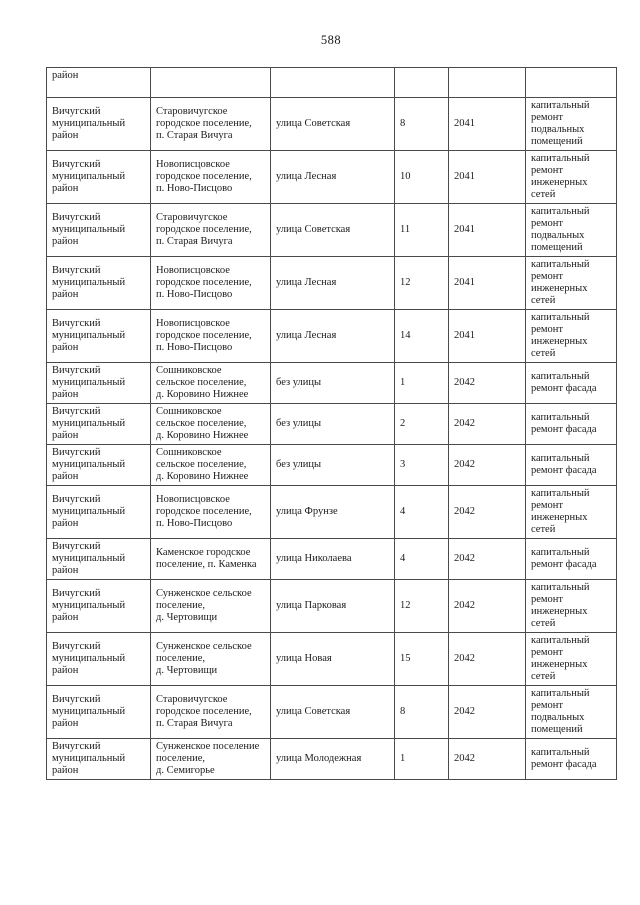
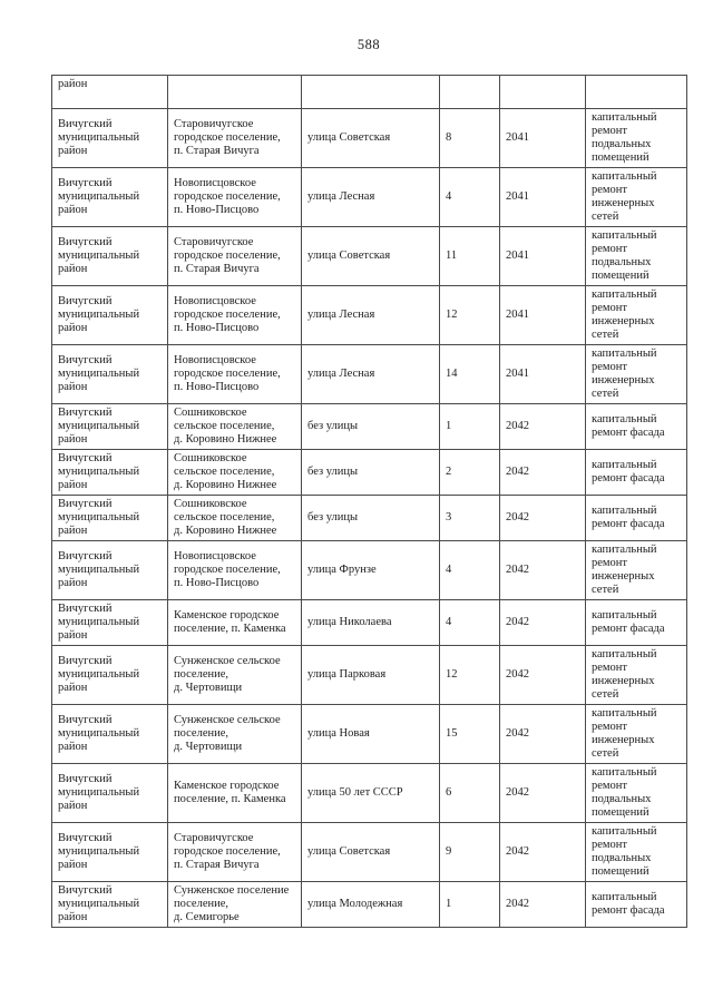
  588
  район
  Вичугский муниципальный район	Старовичугское городское поселение, п. Старая Вичуга	улица Советская	8	2041	капитальный ремонт подвальных помещений
- Вичугский муниципальный район	Новописцовское городское поселение, п. Ново-Писцово	улица Лесная	10	2041	капитальный ремонт инженерных сетей
+ Вичугский муниципальный район	Новописцовское городское поселение, п. Ново-Писцово	улица Лесная	4	2041	капитальный ремонт инженерных сетей
  Вичугский муниципальный район	Старовичугское городское поселение, п. Старая Вичуга	улица Советская	11	2041	капитальный ремонт подвальных помещений
  Вичугский муниципальный район	Новописцовское городское поселение, п. Ново-Писцово	улица Лесная	12	2041	капитальный ремонт инженерных сетей
  Вичугский муниципальный район	Новописцовское городское поселение, п. Ново-Писцово	улица Лесная	14	2041	капитальный ремонт инженерных сетей
  Вичугский муниципальный район	Сошниковское сельское поселение, д. Коровино Нижнее	без улицы	1	2042	капитальный ремонт фасада
  Вичугский муниципальный район	Сошниковское сельское поселение, д. Коровино Нижнее	без улицы	2	2042	капитальный ремонт фасада
  Вичугский муниципальный район	Сошниковское сельское поселение, д. Коровино Нижнее	без улицы	3	2042	капитальный ремонт фасада
  Вичугский муниципальный район	Новописцовское городское поселение, п. Ново-Писцово	улица Фрунзе	4	2042	капитальный ремонт инженерных сетей
  Вичугский муниципальный район	Каменское городское поселение, п. Каменка	улица Николаева	4	2042	капитальный ремонт фасада
  Вичугский муниципальный район	Сунженское сельское поселение, д. Чертовищи	улица Парковая	12	2042	капитальный ремонт инженерных сетей
  Вичугский муниципальный район	Сунженское сельское поселение, д. Чертовищи	улица Новая	15	2042	капитальный ремонт инженерных сетей
+ Вичугский муниципальный район	Каменское городское поселение, п. Каменка	улица 50 лет СССР	6	2042	капитальный ремонт подвальных помещений
- Вичугский муниципальный район	Старовичугское городское поселение, п. Старая Вичуга	улица Советская	8	2042	капитальный ремонт подвальных помещений
+ Вичугский муниципальный район	Старовичугское городское поселение, п. Старая Вичуга	улица Советская	9	2042	капитальный ремонт подвальных помещений
  Вичугский муниципальный район	Сунженское поселение поселение, д. Семигорье	улица Молодежная	1	2042	капитальный ремонт фасада
